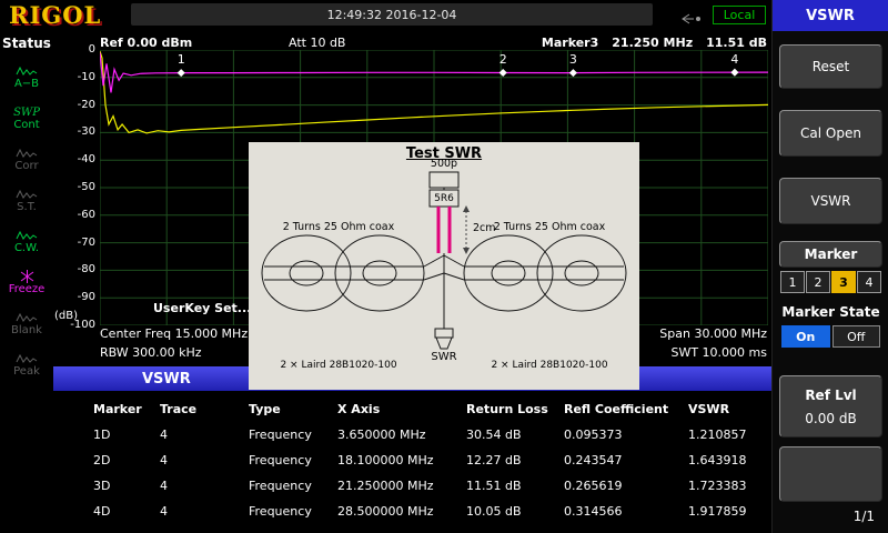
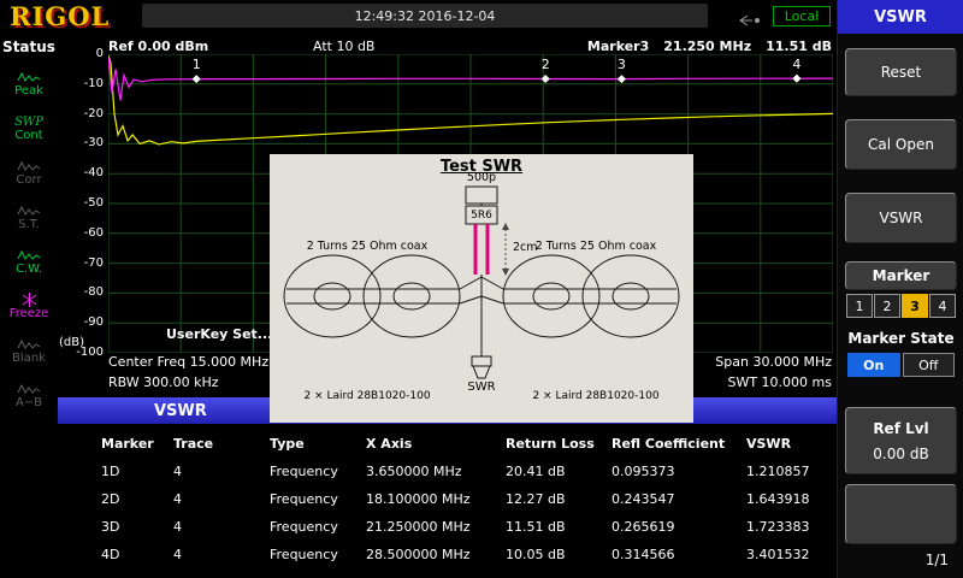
  RIGOL
  12:49:32 2016-12-04
  Local
  Status
- A−B
+ Peak
  SWP
  Cont
  Corr
  S.T.
  C.W.
  Freeze
  Blank
- Peak
+ A−B
  Ref 0.00 dBm
  Att 10 dB
  Marker3
  21.250 MHz
  11.51 dB
  0
  -10
  -20
  -30
  -40
  -50
  -60
  -70
  -80
  -90
  -100
  (dB)
  1
  2
  3
  4
  UserKey Set..
  Center Freq 15.000 MHz
  Span 30.000 MHz
  RBW 300.00 kHz
  SWT 10.000 ms
  VSWR
  Marker
  Trace
  Type
  X Axis
  Return Loss
  Refl Coefficient
  VSWR
  1D
  4
  Frequency
  3.650000 MHz
- 30.54 dB
+ 20.41 dB
  0.095373
  1.210857
  2D
  4
  Frequency
  18.100000 MHz
  12.27 dB
  0.243547
  1.643918
  3D
  4
  Frequency
  21.250000 MHz
  11.51 dB
  0.265619
  1.723383
  4D
  4
  Frequency
  28.500000 MHz
  10.05 dB
  0.314566
- 1.917859
+ 3.401532
  Test SWR
  500p
  5R6
  2cm
  2 Turns 25 Ohm coax
  2 Turns 25 Ohm coax
  2 × Laird 28B1020-100
  2 × Laird 28B1020-100
  SWR
  VSWR
  Reset
  Cal Open
  VSWR
  Marker
  1
  2
  3
  4
  Marker State
  On
  Off
  Ref Lvl
  0.00 dB
  1/1
